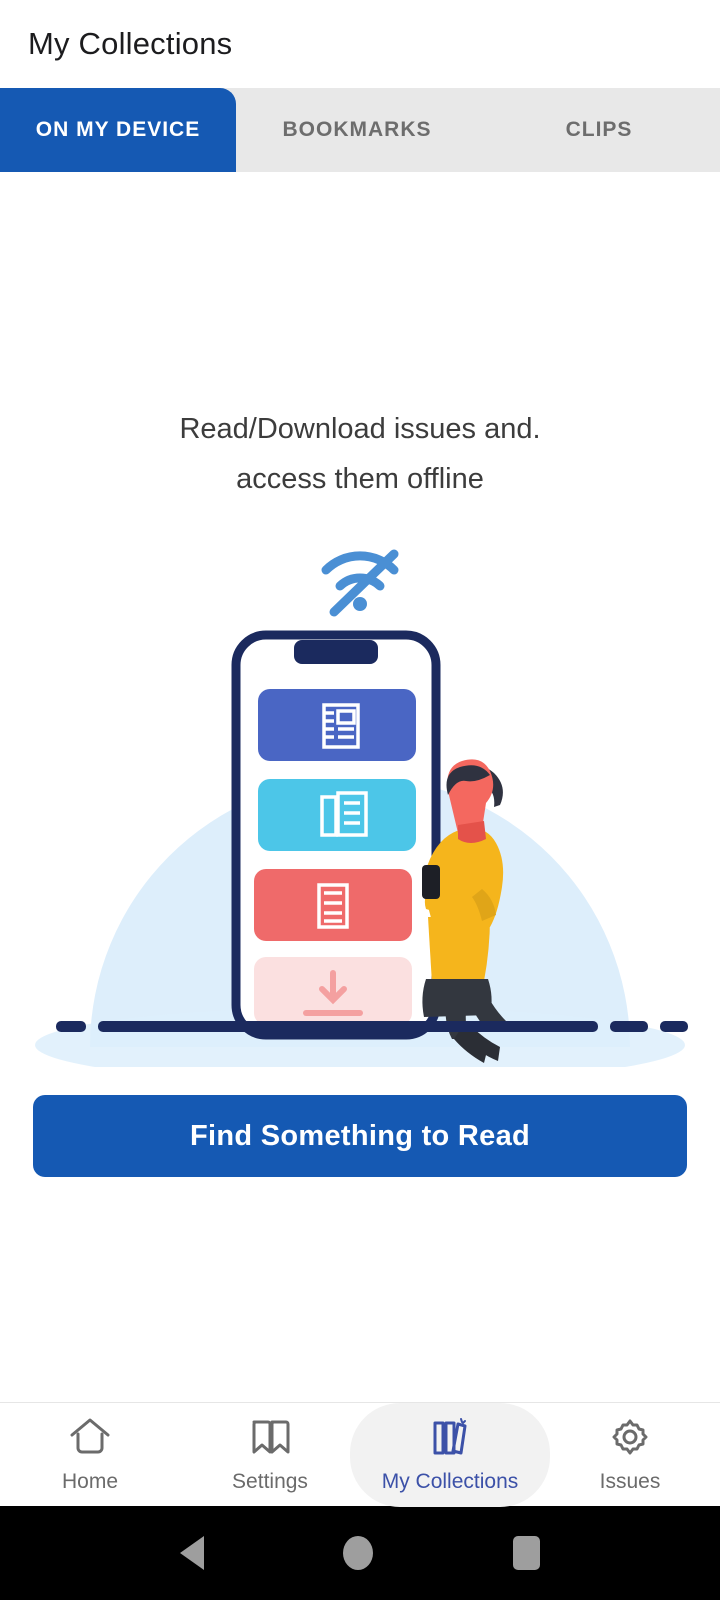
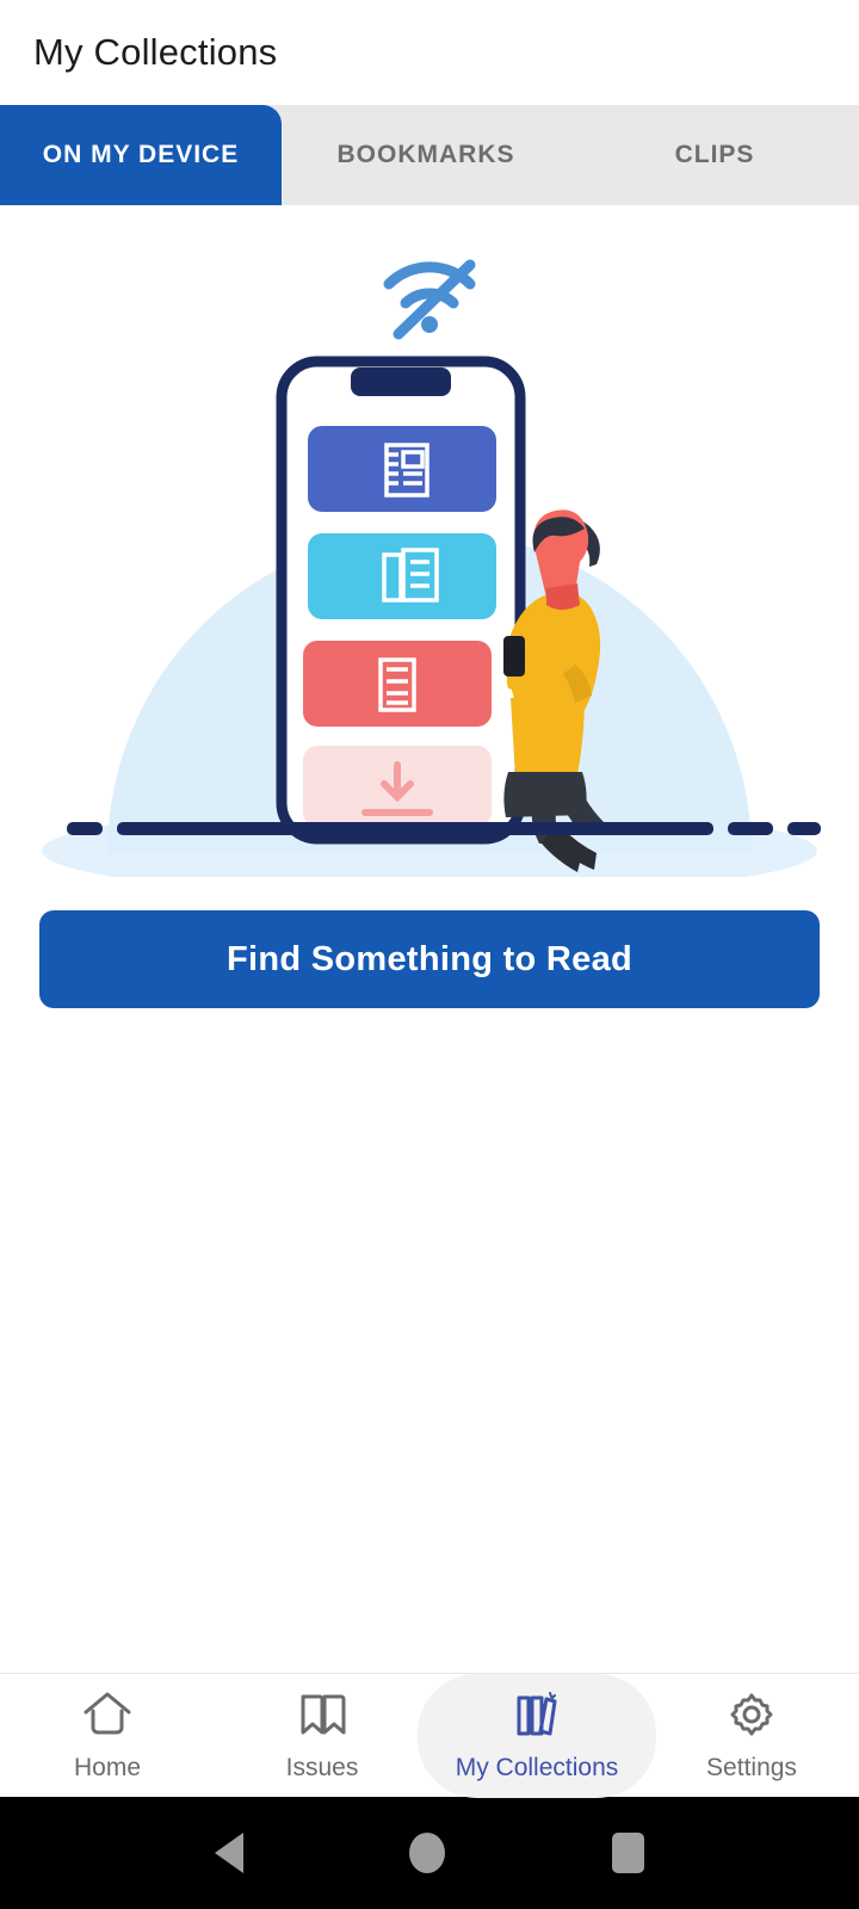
  My Collections
  ON MY DEVICE
  BOOKMARKS
  CLIPS
- Read/Download issues and.
- access them offline
  Find Something to Read
  Home
- Settings
+ Issues
  My Collections
- Issues
+ Settings
